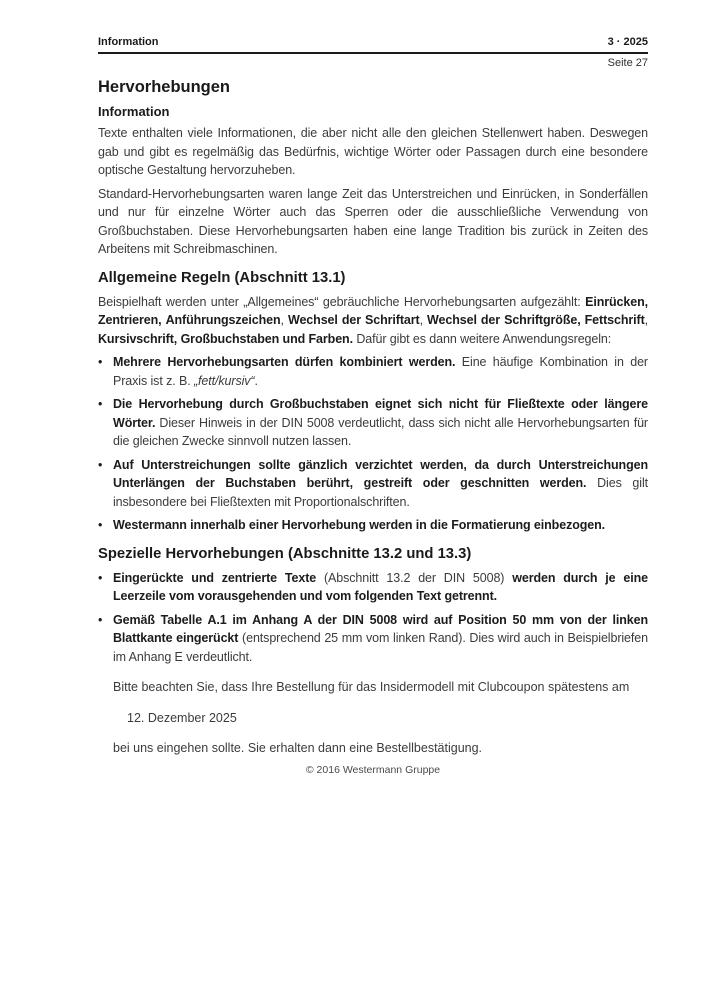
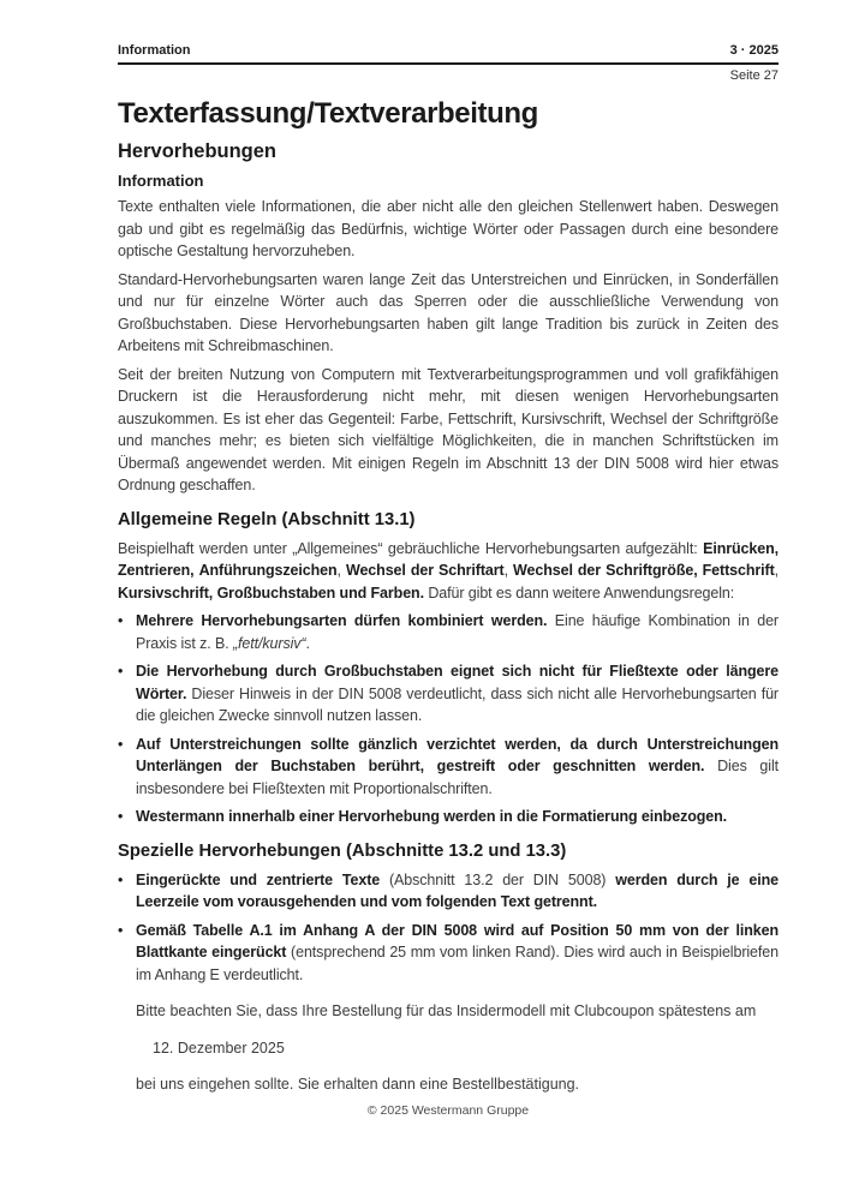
  Information
  3 · 2025
  Seite 27
+ Texterfassung/Textverarbeitung
  Hervorhebungen
  Information
  Texte enthalten viele Informationen, die aber nicht alle den gleichen Stellenwert haben. Deswegen gab und gibt es regelmäßig das Bedürfnis, wichtige Wörter oder Passagen durch eine besondere optische Gestaltung hervorzuheben.
- Standard-Hervorhebungsarten waren lange Zeit das Unterstreichen und Einrücken, in Sonderfällen und nur für einzelne Wörter auch das Sperren oder die ausschließliche Verwendung von Großbuchstaben. Diese Hervorhebungsarten haben eine lange Tradition bis zurück in Zeiten des Arbeitens mit Schreibmaschinen.
+ Standard-Hervorhebungsarten waren lange Zeit das Unterstreichen und Einrücken, in Sonderfällen und nur für einzelne Wörter auch das Sperren oder die ausschließliche Verwendung von Großbuchstaben. Diese Hervorhebungsarten haben gilt lange Tradition bis zurück in Zeiten des Arbeitens mit Schreibmaschinen.
+ Seit der breiten Nutzung von Computern mit Textverarbeitungsprogrammen und voll grafikfähigen Druckern ist die Herausforderung nicht mehr, mit diesen wenigen Hervorhebungsarten auszukommen. Es ist eher das Gegenteil: Farbe, Fettschrift, Kursivschrift, Wechsel der Schriftgröße und manches mehr; es bieten sich vielfältige Möglichkeiten, die in manchen Schriftstücken im Übermaß angewendet werden. Mit einigen Regeln im Abschnitt 13 der DIN 5008 wird hier etwas Ordnung geschaffen.
  Allgemeine Regeln (Abschnitt 13.1)
  Beispielhaft werden unter „Allgemeines“ gebräuchliche Hervorhebungsarten aufgezählt: Einrücken, Zentrieren, Anführungszeichen, Wechsel der Schriftart, Wechsel der Schriftgröße, Fettschrift, Kursivschrift, Großbuchstaben und Farben. Dafür gibt es dann weitere Anwendungsregeln:
  Mehrere Hervorhebungsarten dürfen kombiniert werden. Eine häufige Kombination in der Praxis ist z. B. „fett/kursiv“.
  Die Hervorhebung durch Großbuchstaben eignet sich nicht für Fließtexte oder längere Wörter. Dieser Hinweis in der DIN 5008 verdeutlicht, dass sich nicht alle Hervorhebungsarten für die gleichen Zwecke sinnvoll nutzen lassen.
  Auf Unterstreichungen sollte gänzlich verzichtet werden, da durch Unterstreichungen Unterlängen der Buchstaben berührt, gestreift oder geschnitten werden. Dies gilt insbesondere bei Fließtexten mit Proportionalschriften.
  Westermann innerhalb einer Hervorhebung werden in die Formatierung einbezogen.
  Spezielle Hervorhebungen (Abschnitte 13.2 und 13.3)
  Eingerückte und zentrierte Texte (Abschnitt 13.2 der DIN 5008) werden durch je eine Leerzeile vom vorausgehenden und vom folgenden Text getrennt.
  Gemäß Tabelle A.1 im Anhang A der DIN 5008 wird auf Position 50 mm von der linken Blattkante eingerückt (entsprechend 25 mm vom linken Rand). Dies wird auch in Beispielbriefen im Anhang E verdeutlicht.
  Bitte beachten Sie, dass Ihre Bestellung für das Insidermodell mit Clubcoupon spätestens am
  12. Dezember 2025
  bei uns eingehen sollte. Sie erhalten dann eine Bestellbestätigung.
- © 2016 Westermann Gruppe
+ © 2025 Westermann Gruppe
